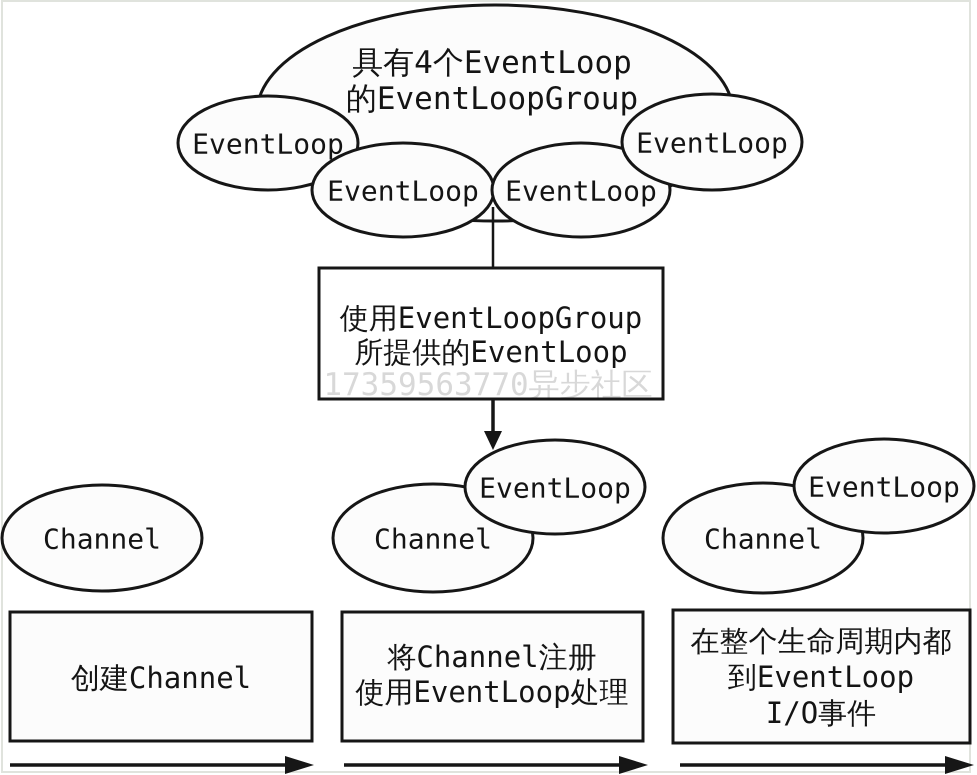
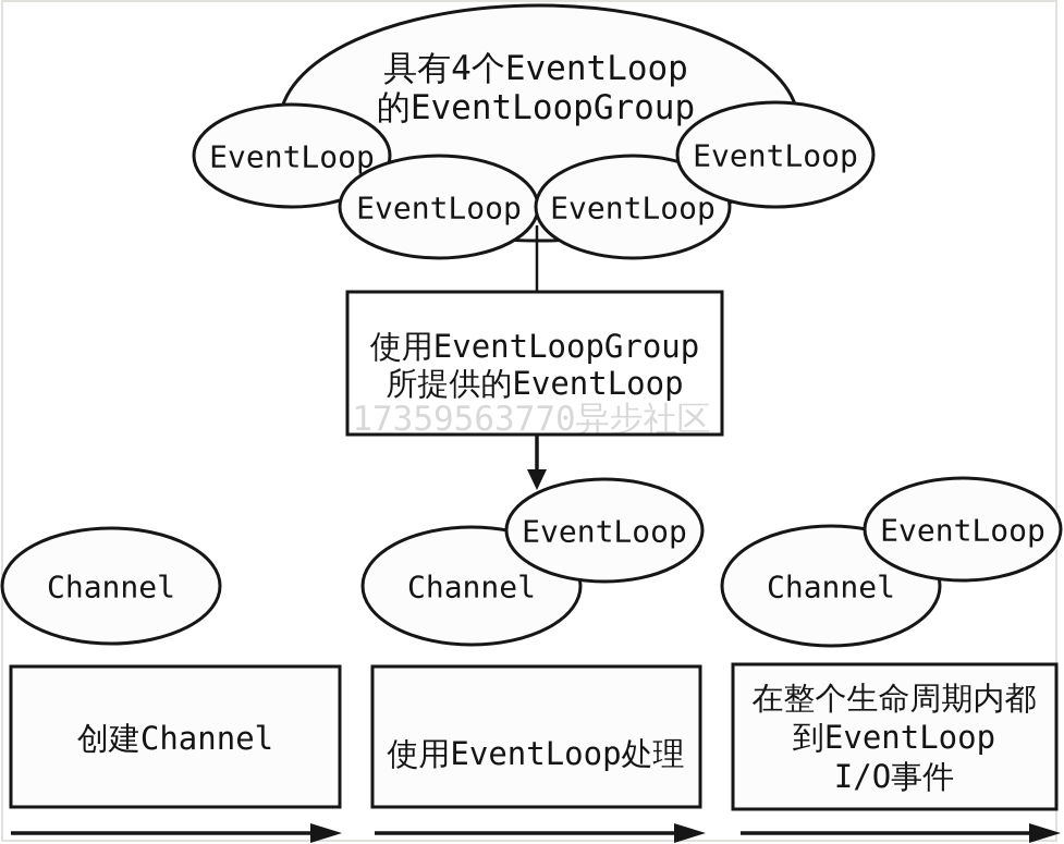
  具有4个EventLoop
  的EventLoopGroup
  EventLoop
  EventLoop
  EventLoop
  EventLoop
  17359563770异步社区
  使用EventLoopGroup
  所提供的EventLoop
  Channel
  创建Channel
  Channel
  EventLoop
- 将Channel注册
  使用EventLoop处理
  Channel
  EventLoop
  在整个生命周期内都
  到EventLoop
  I/O事件
